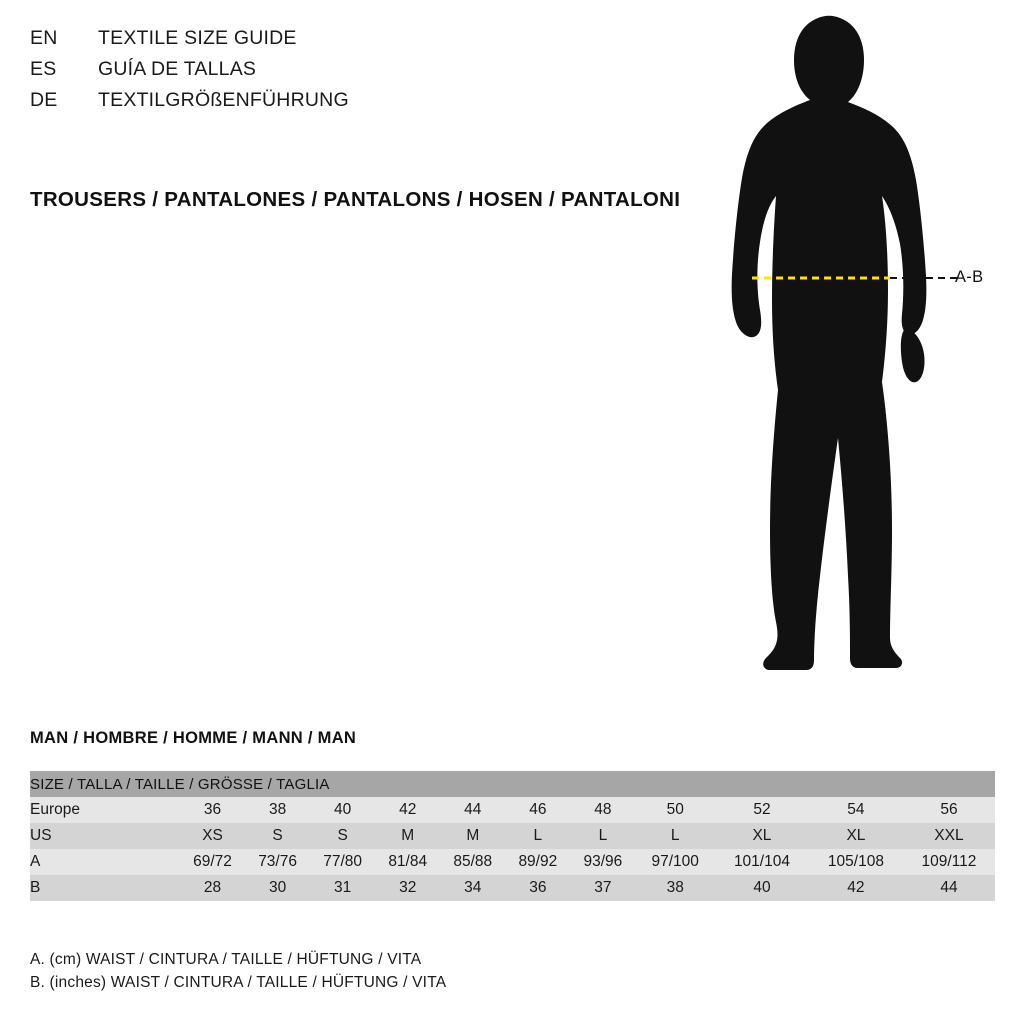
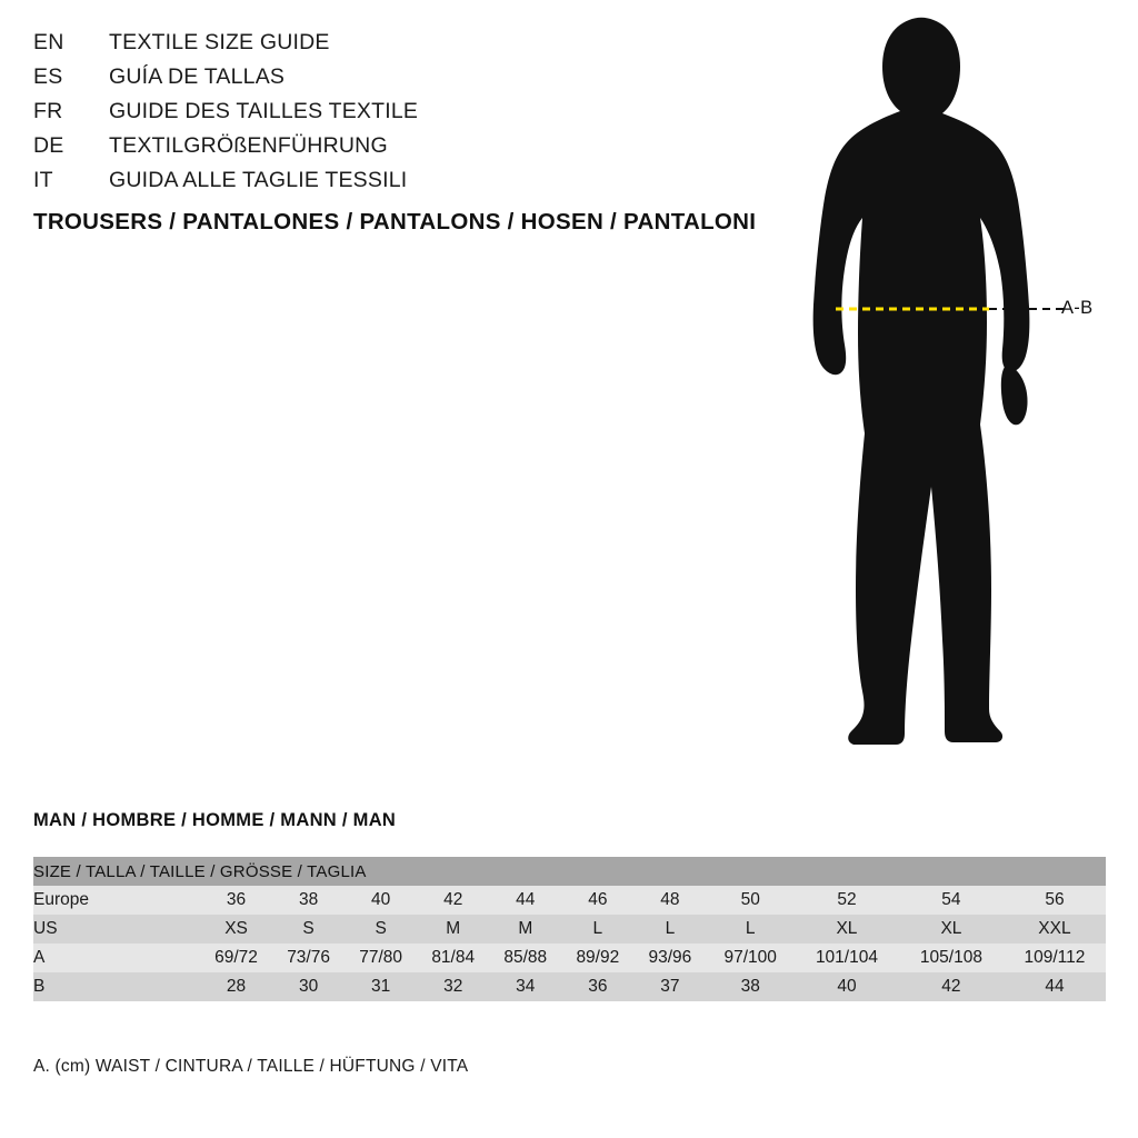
  EN
  TEXTILE SIZE GUIDE
  ES
  GUÍA DE TALLAS
+ FR
+ GUIDE DES TAILLES TEXTILE
  DE
  TEXTILGRÖßENFÜHRUNG
+ IT
+ GUIDA ALLE TAGLIE TESSILI
  TROUSERS / PANTALONES / PANTALONS / HOSEN / PANTALONI
  A-B
  MAN / HOMBRE / HOMME / MANN / MAN
  SIZE / TALLA / TAILLE / GRÖSSE / TAGLIA
  Europe	36	38	40	42	44	46	48	50	52	54	56
  US	XS	S	S	M	M	L	L	L	XL	XL	XXL
  A	69/72	73/76	77/80	81/84	85/88	89/92	93/96	97/100	101/104	105/108	109/112
  B	28	30	31	32	34	36	37	38	40	42	44
  A. (cm) WAIST / CINTURA / TAILLE / HÜFTUNG / VITA
- B. (inches) WAIST / CINTURA / TAILLE / HÜFTUNG / VITA
